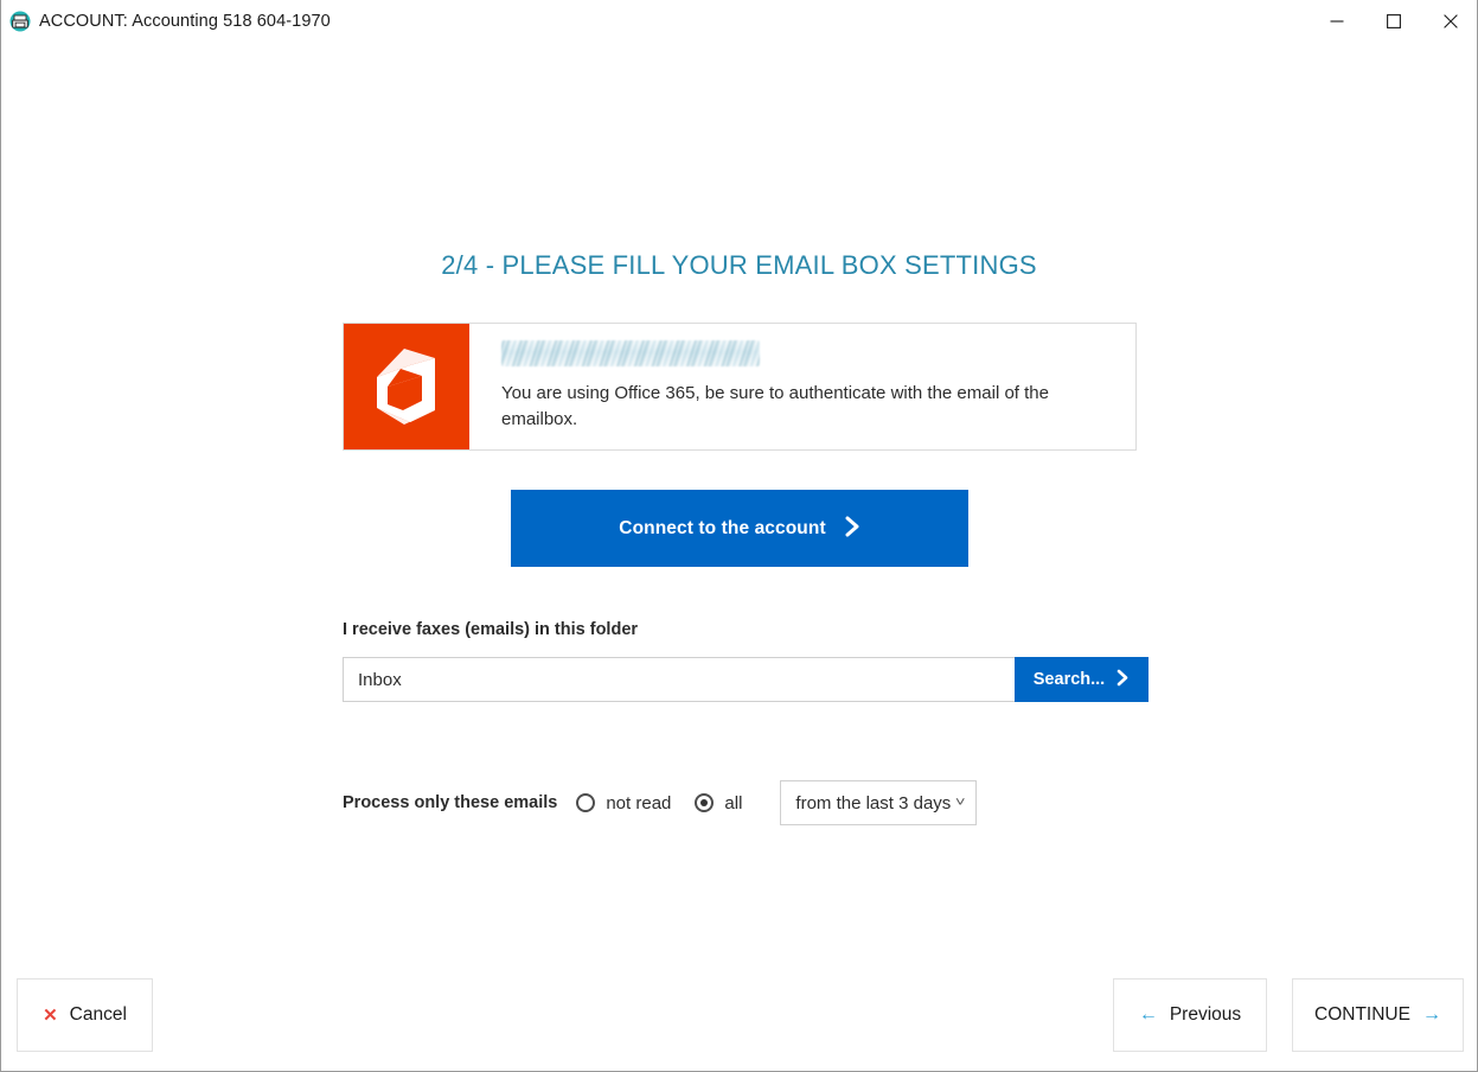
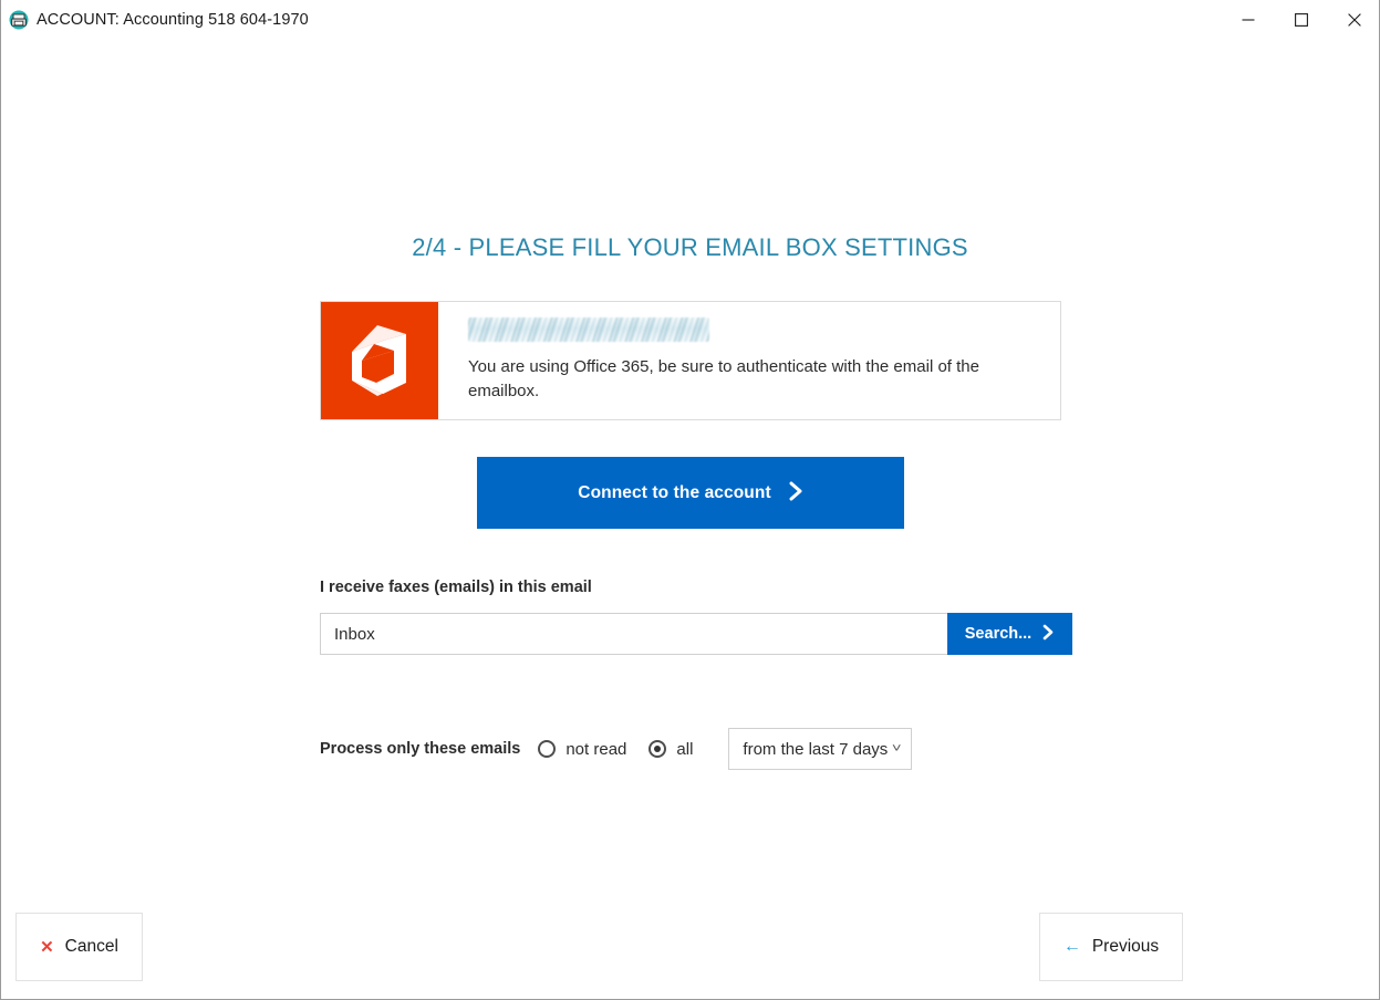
  ACCOUNT: Accounting 518 604-1970
  2/4 - PLEASE FILL YOUR EMAIL BOX SETTINGS
  You are using Office 365, be sure to authenticate with the email of the emailbox.
  Connect to the account
- I receive faxes (emails) in this folder
+ I receive faxes (emails) in this email
  Inbox
  Search...
  Process only these emails
  not read
  all
- from the last 3 days
+ from the last 7 days
  ˅
  ✕
  Cancel
  ←
  Previous
- CONTINUE
- →
